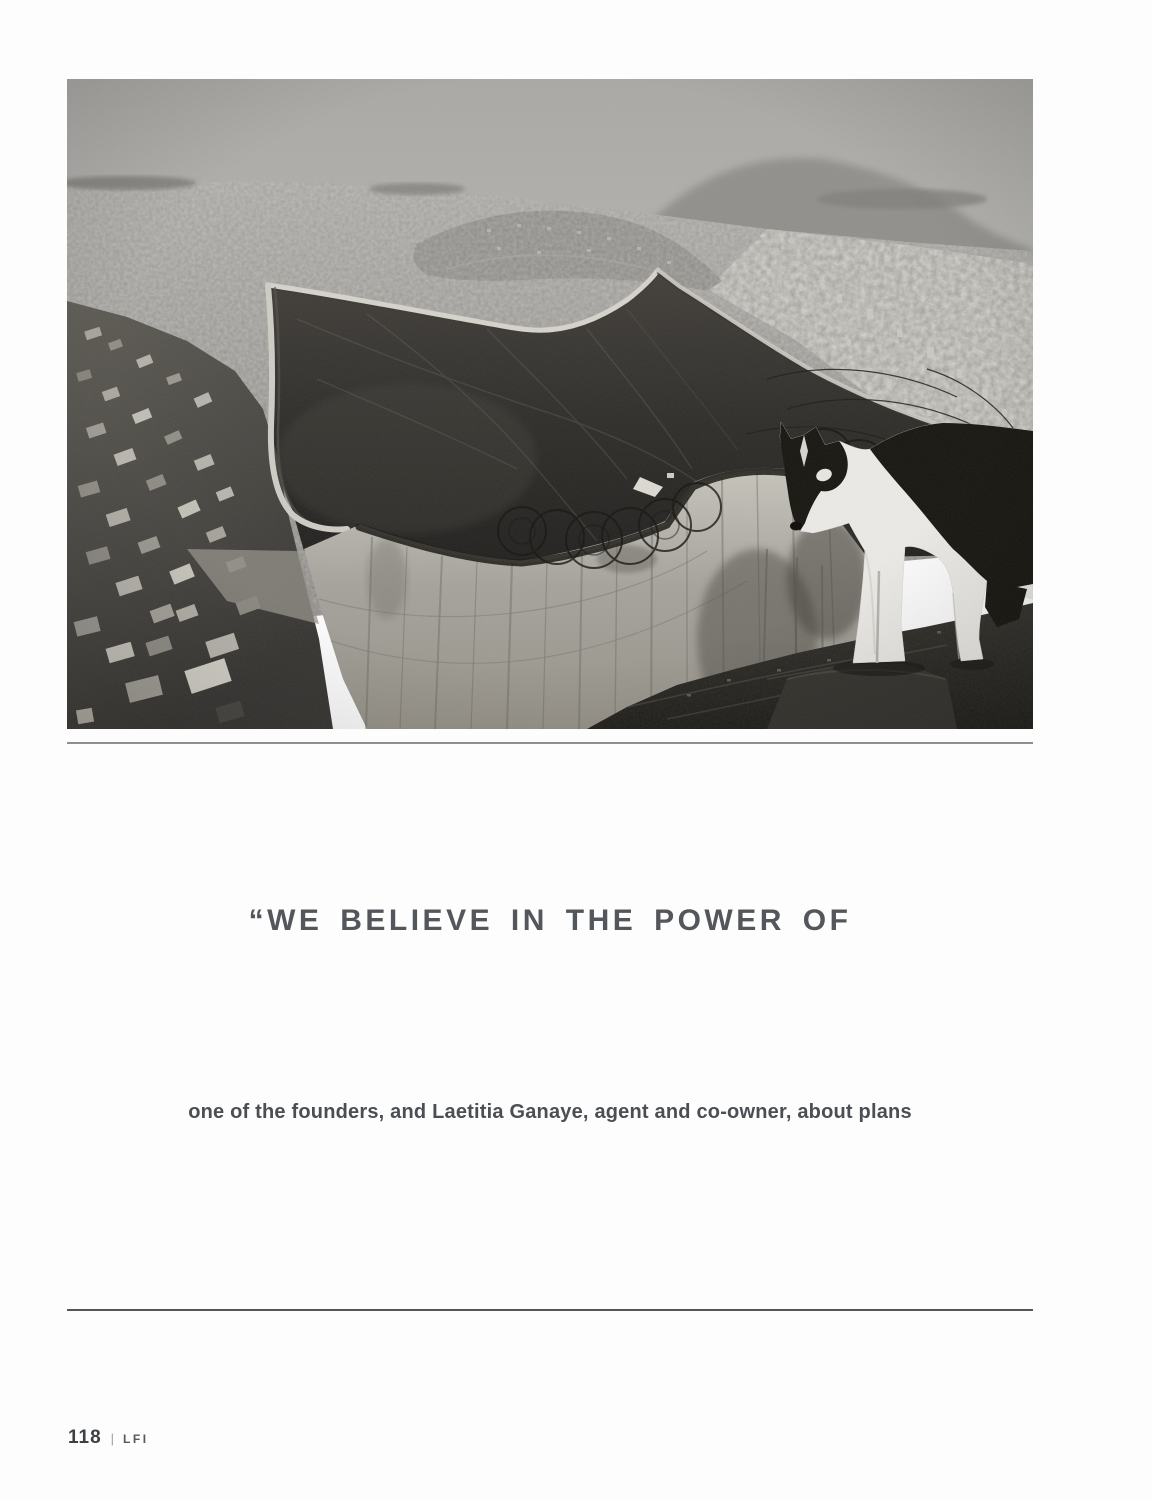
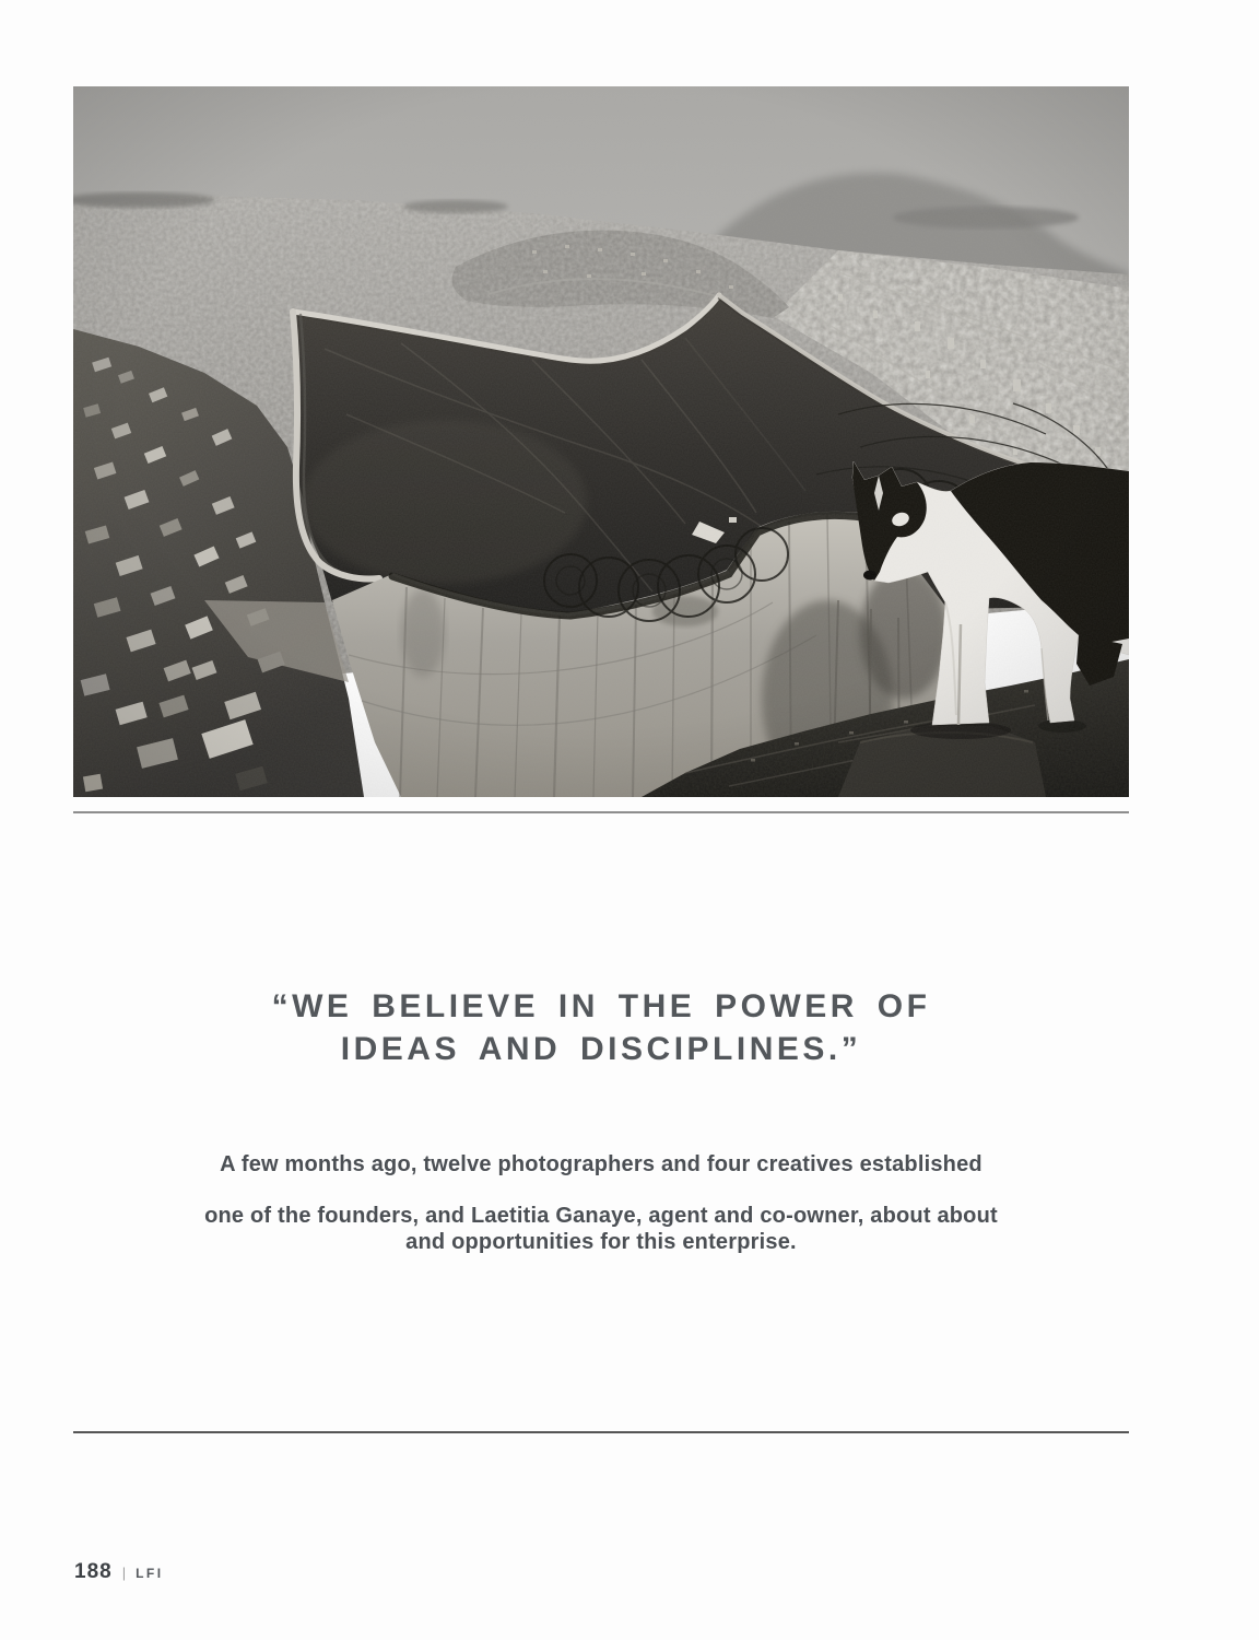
  “WE BELIEVE IN THE POWER OF
+ IDEAS AND DISCIPLINES.”
+ A few months ago, twelve photographers and four creatives established
- one of the founders, and Laetitia Ganaye, agent and co-owner, about plans
+ one of the founders, and Laetitia Ganaye, agent and co-owner, about about
+ and opportunities for this enterprise.
- 118
+ 188
  |
  LFI
